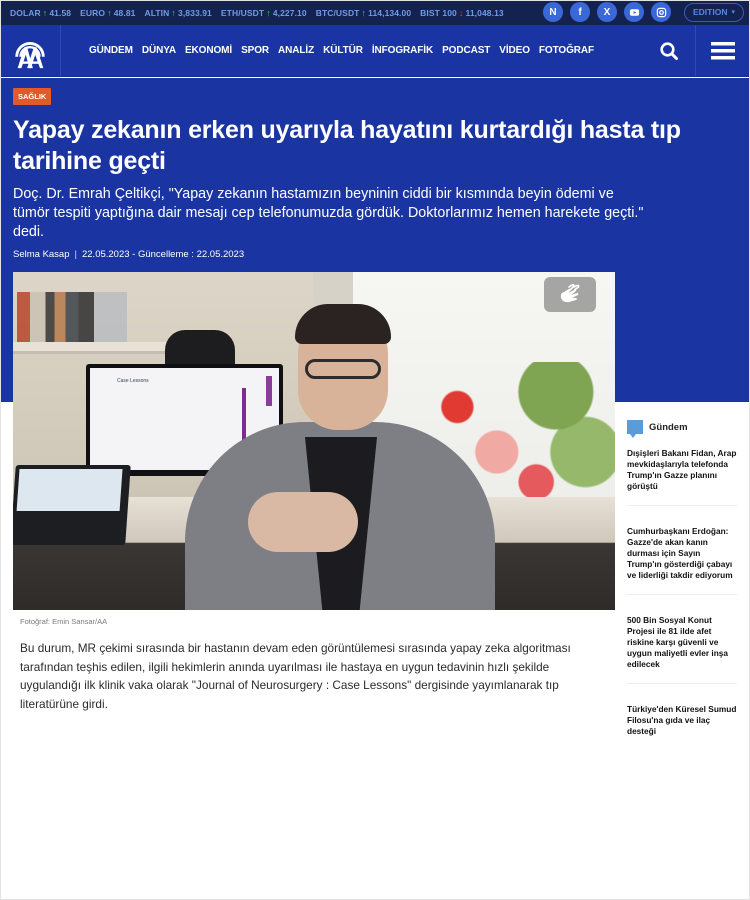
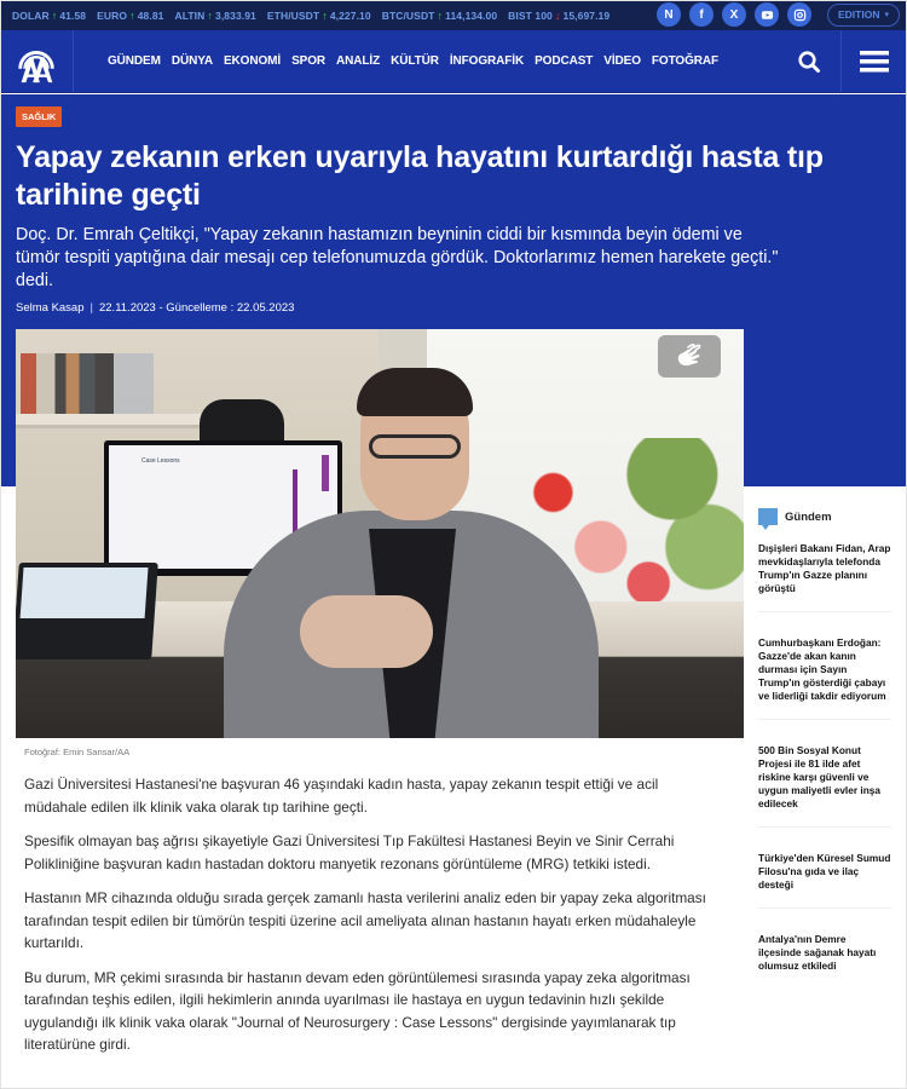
  DOLAR
  ↑
  41.58
  EURO
  ↑
  48.81
  ALTIN
  ↑
  3,833.91
  ETH/USDT
  ↑
  4,227.10
  BTC/USDT
  ↑
  114,134.00
  BIST 100
  ↓
- 11,048.13
+ 15,697.19
  N
  f
  X
  EDITION
  GÜNDEM
  DÜNYA
  EKONOMİ
  SPOR
  ANALİZ
  KÜLTÜR
  İNFOGRAFİK
  PODCAST
  VİDEO
  FOTOĞRAF
  SAĞLIK
  Yapay zekanın erken uyarıyla hayatını kurtardığı hasta tıp tarihine geçti
  Doç. Dr. Emrah Çeltikçi, "Yapay zekanın hastamızın beyninin ciddi bir kısmında beyin ödemi ve tümör tespiti yaptığına dair mesajı cep telefonumuzda gördük. Doktorlarımız hemen harekete geçti." dedi.
  Selma Kasap
  |
- 22.05.2023 - Güncelleme : 22.05.2023
+ 22.11.2023 - Güncelleme : 22.05.2023
  Fotoğraf: Emin Sansar/AA
+ Gazi Üniversitesi Hastanesi'ne başvuran 46 yaşındaki kadın hasta, yapay zekanın tespit ettiği ve acil müdahale edilen ilk klinik vaka olarak tıp tarihine geçti.
+ Spesifik olmayan baş ağrısı şikayetiyle Gazi Üniversitesi Tıp Fakültesi Hastanesi Beyin ve Sinir Cerrahi Polikliniğine başvuran kadın hastadan doktoru manyetik rezonans görüntüleme (MRG) tetkiki istedi.
+ Hastanın MR cihazında olduğu sırada gerçek zamanlı hasta verilerini analiz eden bir yapay zeka algoritması tarafından tespit edilen bir tümörün tespiti üzerine acil ameliyata alınan hastanın hayatı erken müdahaleyle kurtarıldı.
  Bu durum, MR çekimi sırasında bir hastanın devam eden görüntülemesi sırasında yapay zeka algoritması tarafından teşhis edilen, ilgili hekimlerin anında uyarılması ile hastaya en uygun tedavinin hızlı şekilde uygulandığı ilk klinik vaka olarak "Journal of Neurosurgery : Case Lessons" dergisinde yayımlanarak tıp literatürüne girdi.
  Gündem
  Dışişleri Bakanı Fidan, Arap mevkidaşlarıyla telefonda Trump'ın Gazze planını görüştü
  Cumhurbaşkanı Erdoğan: Gazze'de akan kanın durması için Sayın Trump'ın gösterdiği çabayı ve liderliği takdir ediyorum
  500 Bin Sosyal Konut Projesi ile 81 ilde afet riskine karşı güvenli ve uygun maliyetli evler inşa edilecek
  Türkiye'den Küresel Sumud Filosu'na gıda ve ilaç desteği
+ Antalya'nın Demre ilçesinde sağanak hayatı olumsuz etkiledi
